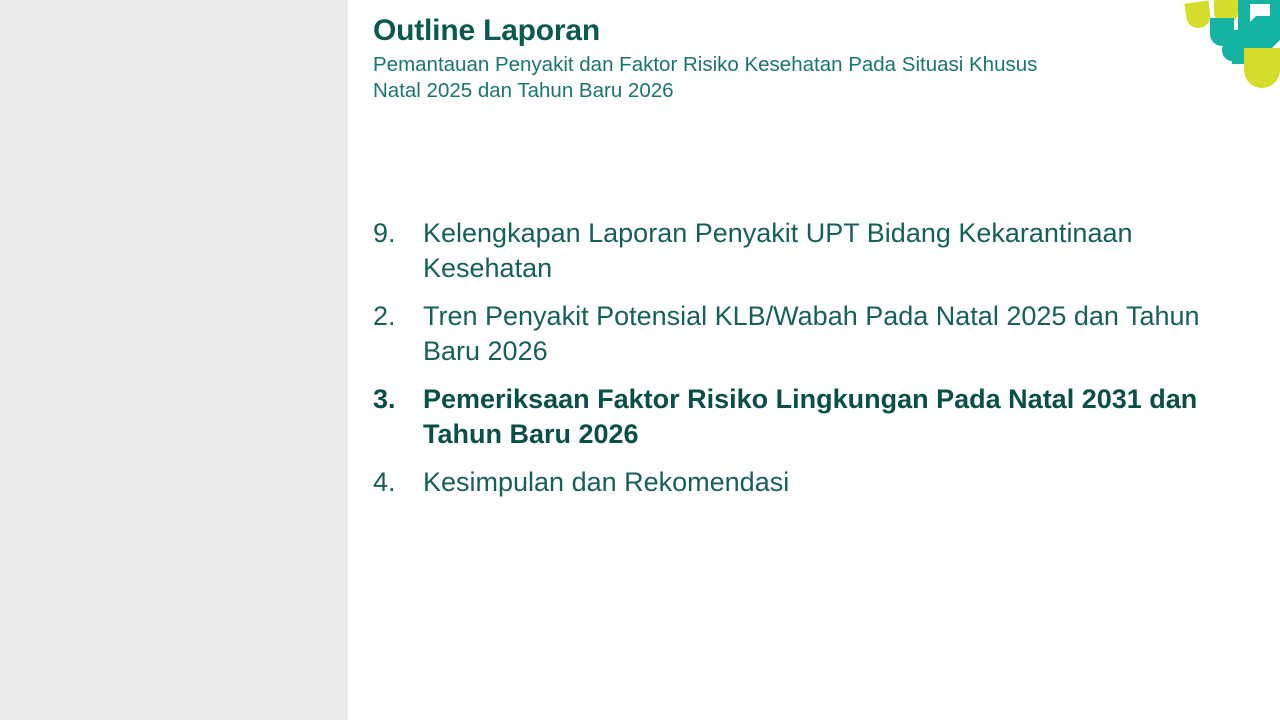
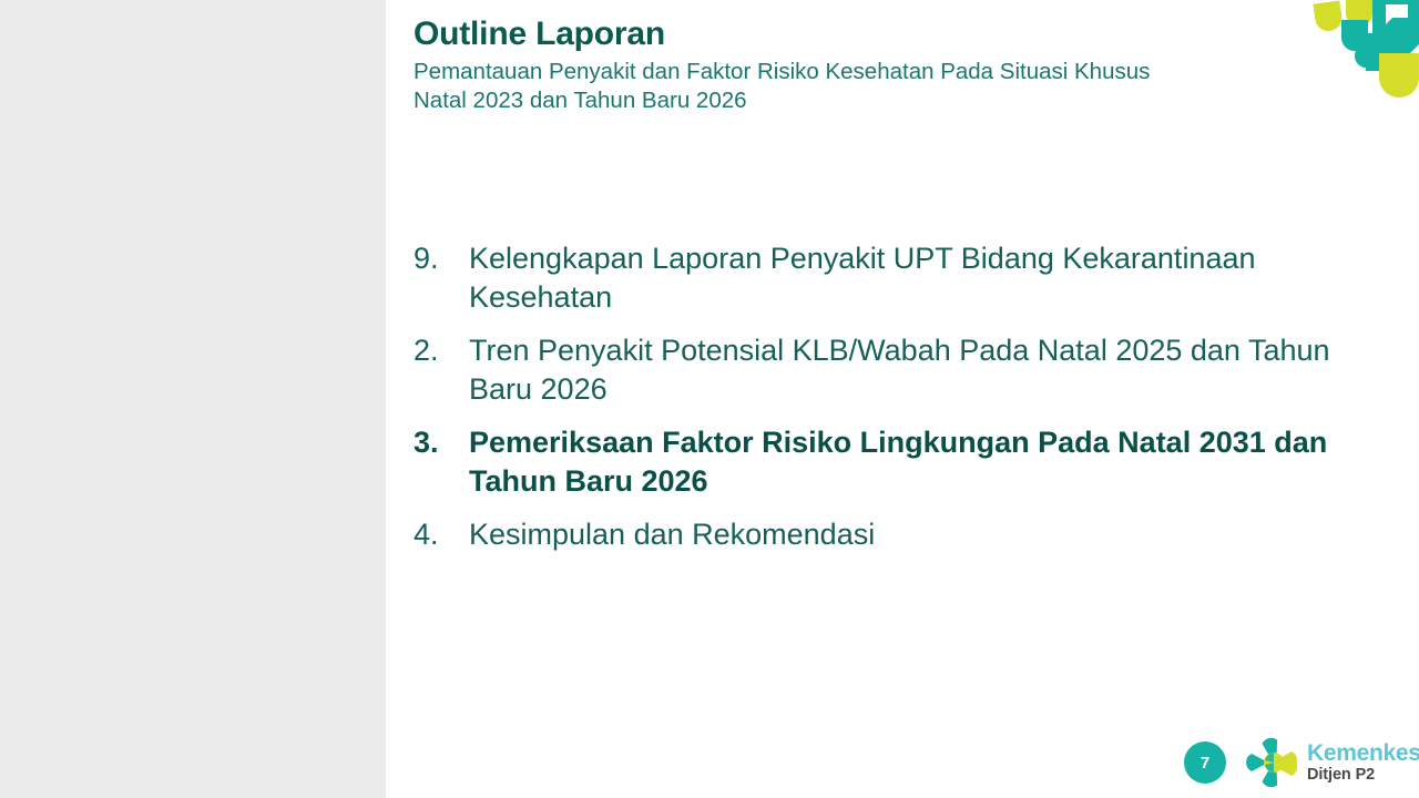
  Outline Laporan
  Pemantauan Penyakit dan Faktor Risiko Kesehatan Pada Situasi Khusus
- Natal 2025 dan Tahun Baru 2026
+ Natal 2023 dan Tahun Baru 2026
  9.
  Kelengkapan Laporan Penyakit UPT Bidang Kekarantinaan Kesehatan
  2.
  Tren Penyakit Potensial KLB/Wabah Pada Natal 2025 dan Tahun Baru 2026
  3.
  Pemeriksaan Faktor Risiko Lingkungan Pada Natal 2031 dan Tahun Baru 2026
  4.
  Kesimpulan dan Rekomendasi
+ 7
+ Kemenkes
+ Ditjen P2
